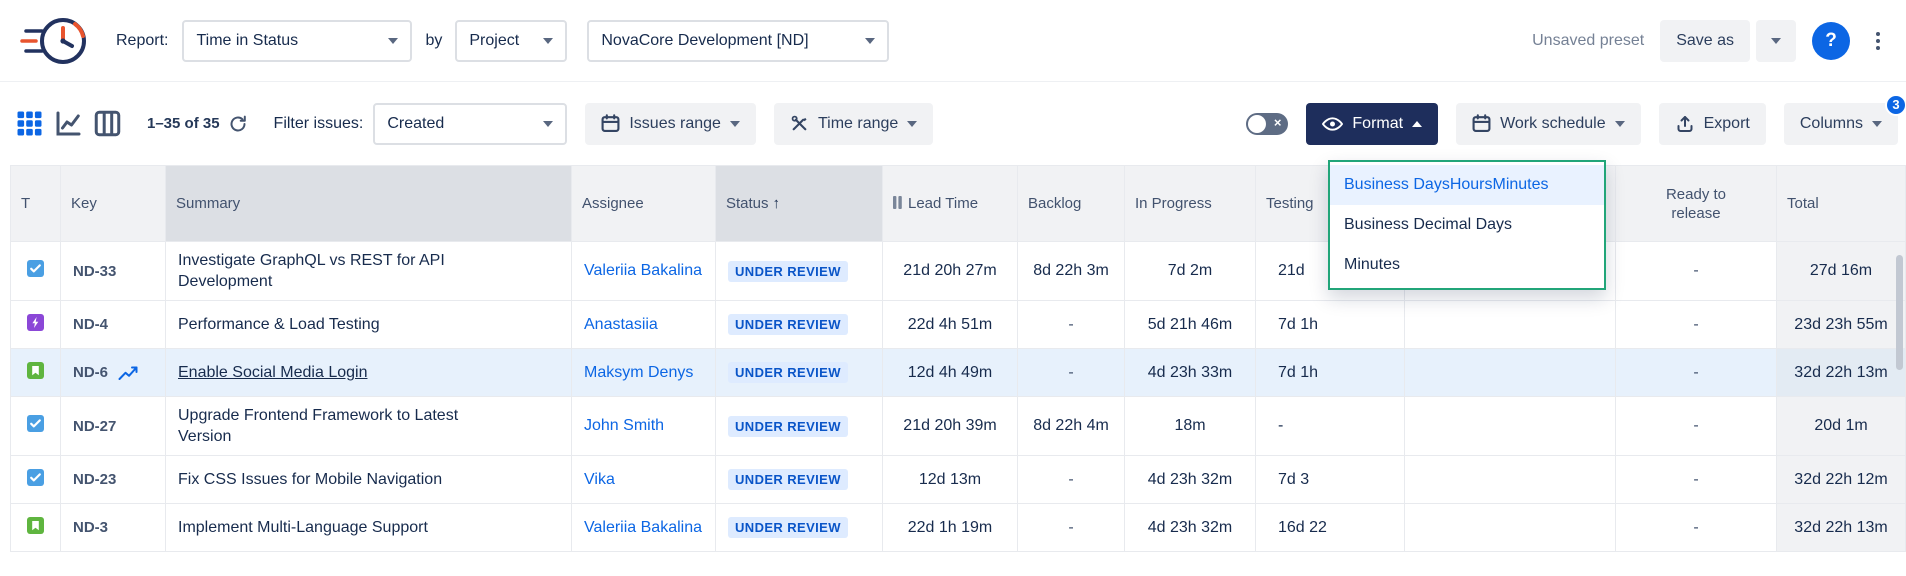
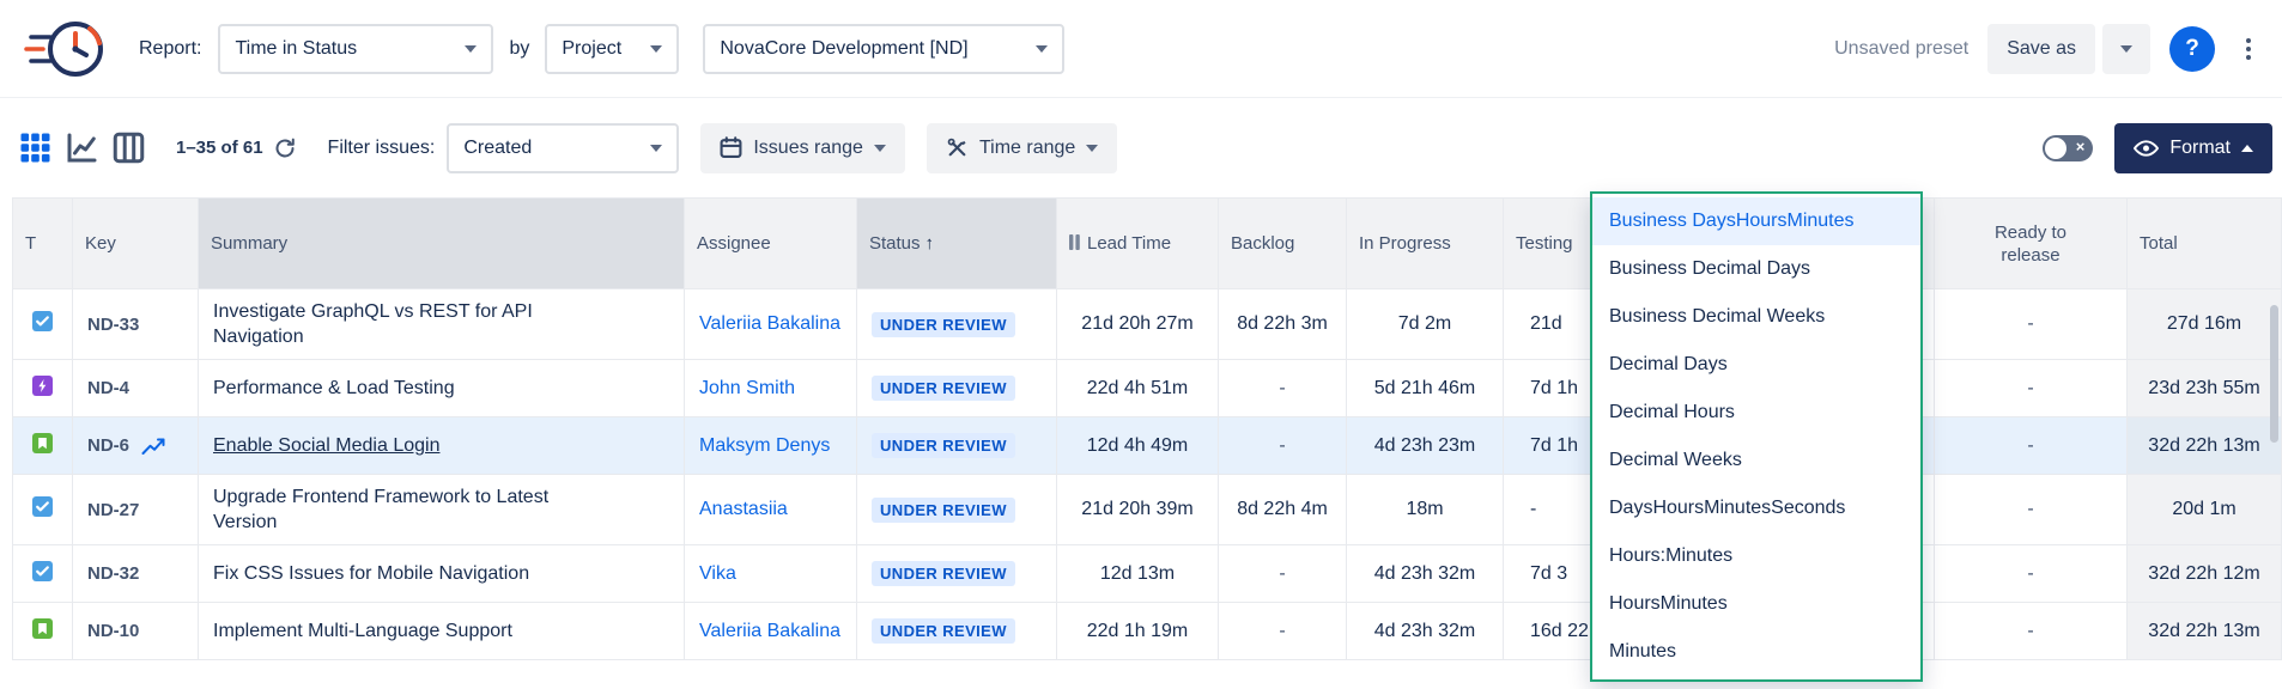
  Report:
  Time in Status
  by
  Project
  NovaCore Development [ND]
  Unsaved preset
  Save as
  ?
- 1–35 of 35
+ 1–35 of 61
  Filter issues:
  Created
  Issues range
  Time range
  ×
  Format
- Work schedule
- Export
- Columns
- 3
  T	Key	Summary	Assignee	Status ↑	Lead Time	Backlog	In Progress	Testing		Ready to release	Total
- 	ND-33	Investigate GraphQL vs REST for API Development	Valeriia Bakalina	UNDER REVIEW	21d 20h 27m	8d 22h 3m	7d 2m	21d		-	27d 16m
+ 	ND-33	Investigate GraphQL vs REST for API Navigation	Valeriia Bakalina	UNDER REVIEW	21d 20h 27m	8d 22h 3m	7d 2m	21d		-	27d 16m
- 	ND-4	Performance & Load Testing	Anastasiia	UNDER REVIEW	22d 4h 51m	-	5d 21h 46m	7d 1h		-	23d 23h 55m
+ 	ND-4	Performance & Load Testing	John Smith	UNDER REVIEW	22d 4h 51m	-	5d 21h 46m	7d 1h		-	23d 23h 55m
- 	ND-6	Enable Social Media Login	Maksym Denys	UNDER REVIEW	12d 4h 49m	-	4d 23h 33m	7d 1h		-	32d 22h 13m
+ 	ND-6	Enable Social Media Login	Maksym Denys	UNDER REVIEW	12d 4h 49m	-	4d 23h 23m	7d 1h		-	32d 22h 13m
- 	ND-27	Upgrade Frontend Framework to Latest Version	John Smith	UNDER REVIEW	21d 20h 39m	8d 22h 4m	18m	-		-	20d 1m
+ 	ND-27	Upgrade Frontend Framework to Latest Version	Anastasiia	UNDER REVIEW	21d 20h 39m	8d 22h 4m	18m	-		-	20d 1m
- 	ND-23	Fix CSS Issues for Mobile Navigation	Vika	UNDER REVIEW	12d 13m	-	4d 23h 32m	7d 3		-	32d 22h 12m
+ 	ND-32	Fix CSS Issues for Mobile Navigation	Vika	UNDER REVIEW	12d 13m	-	4d 23h 32m	7d 3		-	32d 22h 12m
- 	ND-3	Implement Multi-Language Support	Valeriia Bakalina	UNDER REVIEW	22d 1h 19m	-	4d 23h 32m	16d 22		-	32d 22h 13m
+ 	ND-10	Implement Multi-Language Support	Valeriia Bakalina	UNDER REVIEW	22d 1h 19m	-	4d 23h 32m	16d 22		-	32d 22h 13m
  Business DaysHoursMinutes
  Business Decimal Days
+ Business Decimal Weeks
+ Decimal Days
+ Decimal Hours
+ Decimal Weeks
+ DaysHoursMinutesSeconds
+ Hours:Minutes
+ HoursMinutes
  Minutes
